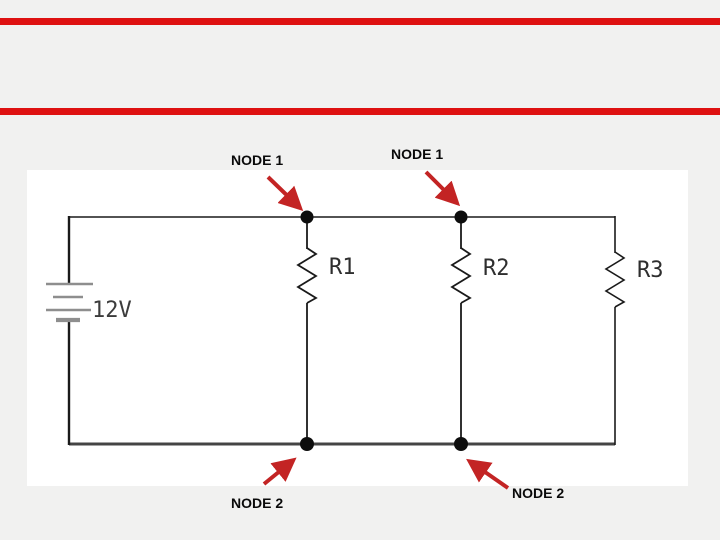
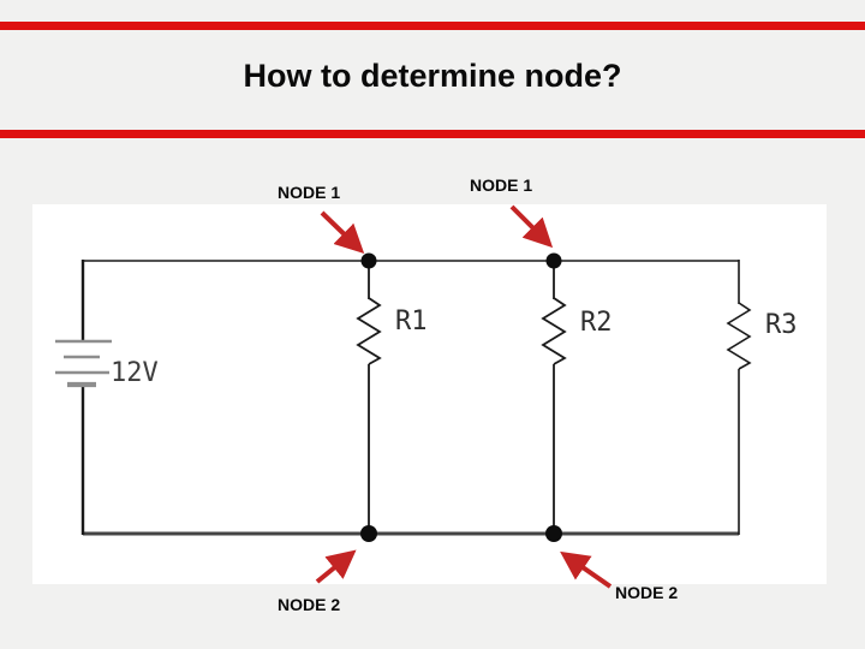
+ How to determine node?
  NODE 1
  NODE 1
  12V
  R1
  R2
  R3
  NODE 2
  NODE 2
